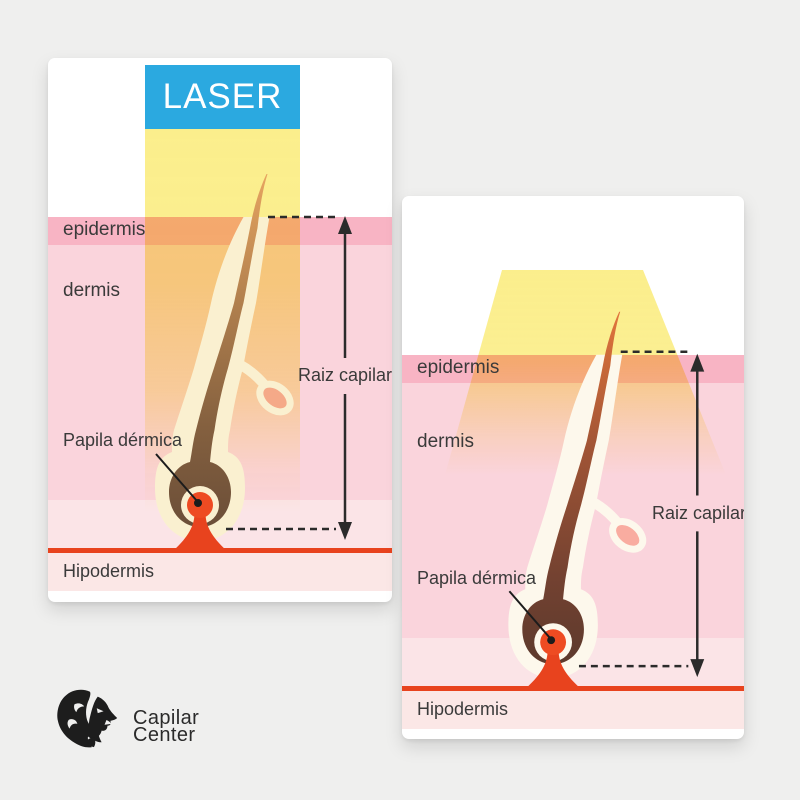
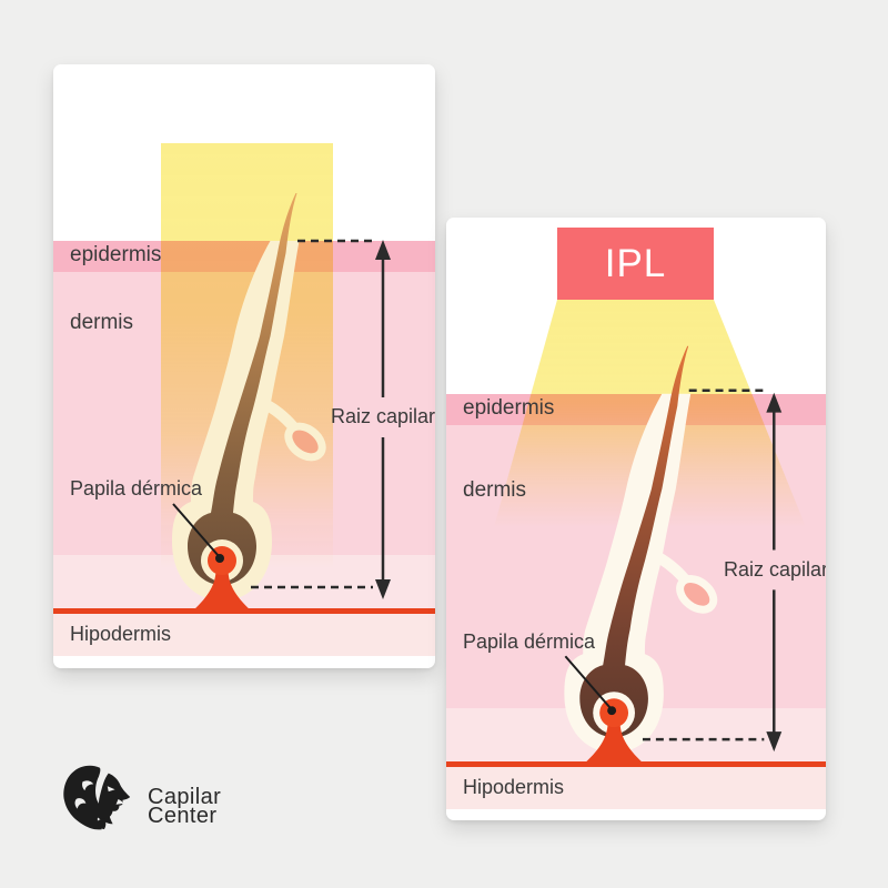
- LASER
  epidermis
  dermis
  Papila dérmica
  Raiz capilar
  Hipodermis
+ IPL
  epidermis
  dermis
  Papila dérmica
  Raiz capilar
  Hipodermis
  Capilar
  Center
